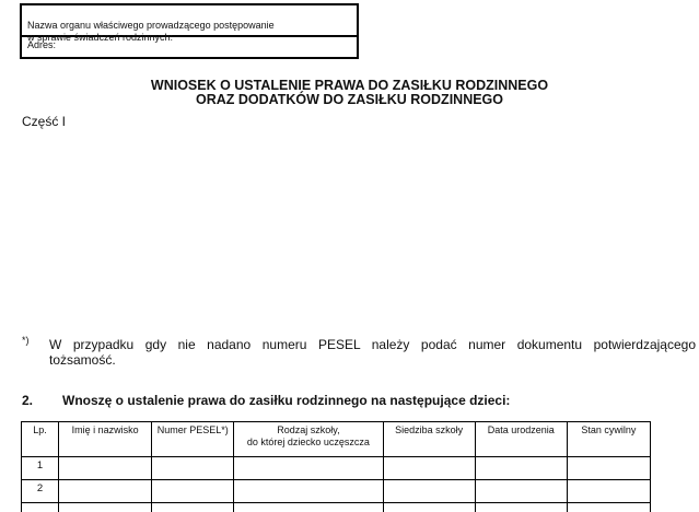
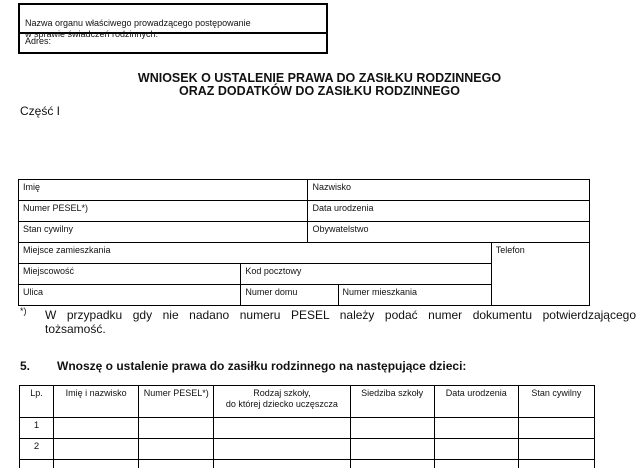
  Nazwa organu właściwego prowadzącego postępowanie
  w sprawie świadczeń rodzinnych:
  Adres:
  WNIOSEK O USTALENIE PRAWA DO ZASIŁKU RODZINNEGO
  ORAZ DODATKÓW DO ZASIŁKU RODZINNEGO
  Część I
+ Imię	Nazwisko
+ Numer PESEL*)	Data urodzenia
+ Stan cywilny	Obywatelstwo
+ Miejsce zamieszkania	Telefon
+ Miejscowość	Kod pocztowy
+ Ulica	Numer domu	Numer mieszkania
  *)
  W przypadku gdy nie nadano numeru PESEL należy podać numer dokumentu potwierdzającego
  tożsamość.
- 2. Wnoszę o ustalenie prawa do zasiłku rodzinnego na następujące dzieci:
+ 5. Wnoszę o ustalenie prawa do zasiłku rodzinnego na następujące dzieci:
  Lp.	Imię i nazwisko	Numer PESEL*)	Rodzaj szkoły, do której dziecko uczęszcza	Siedziba szkoły	Data urodzenia	Stan cywilny
  1
  2
